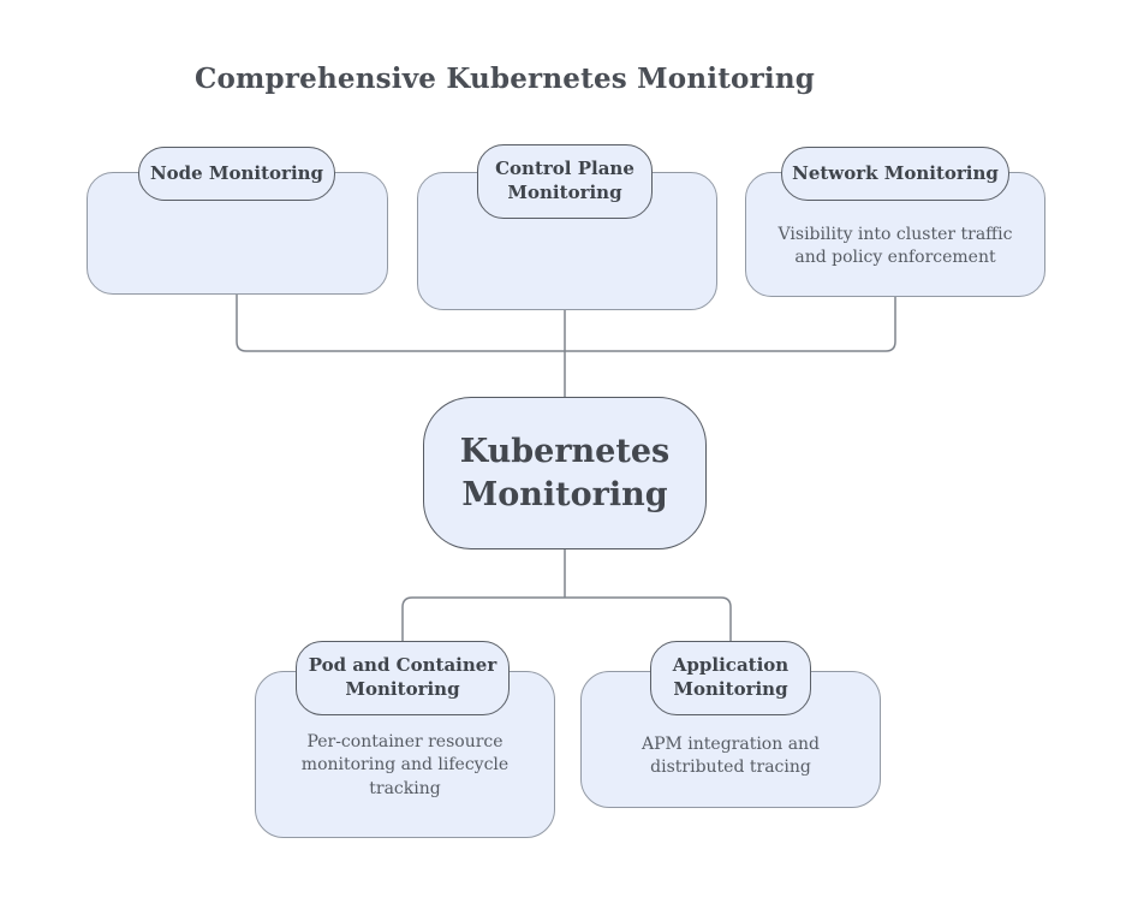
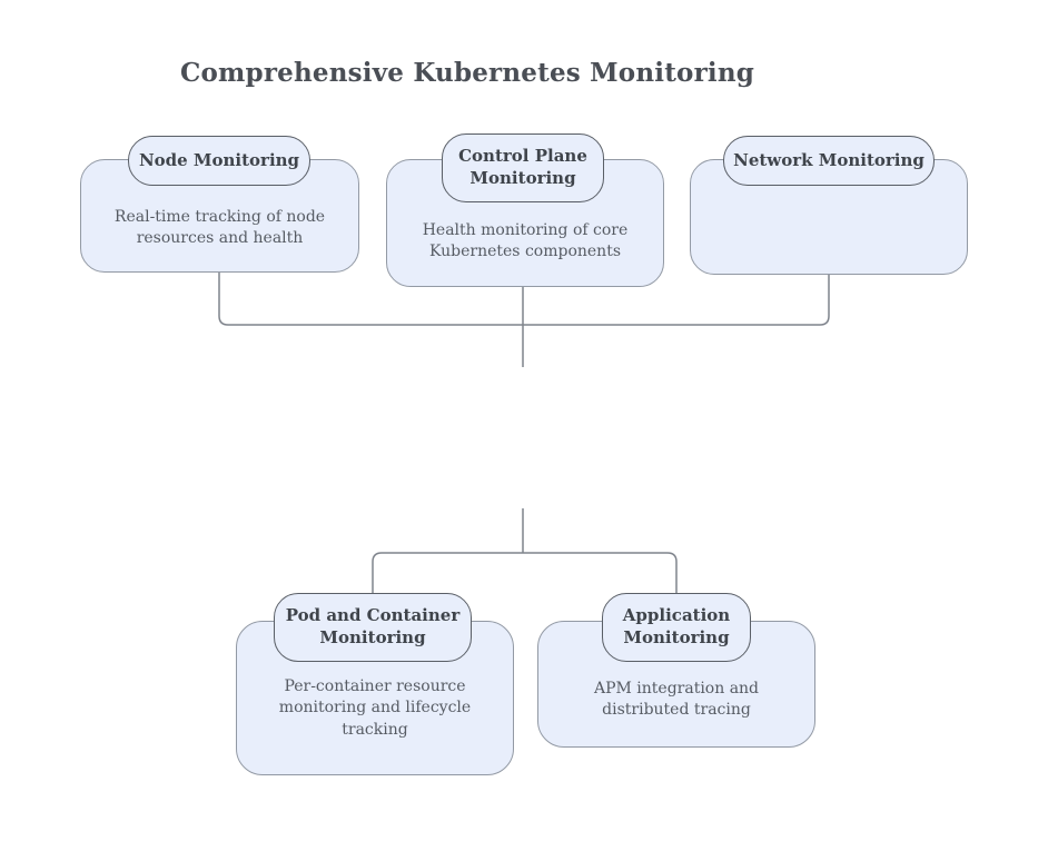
  Comprehensive Kubernetes Monitoring
  Node Monitoring
+ Real-time tracking of node resources and health
  Control Plane Monitoring
+ Health monitoring of core Kubernetes components
  Network Monitoring
- Visibility into cluster traffic and policy enforcement
- Kubernetes Monitoring
  Pod and Container Monitoring
  Per-container resource monitoring and lifecycle tracking
  Application Monitoring
  APM integration and distributed tracing
